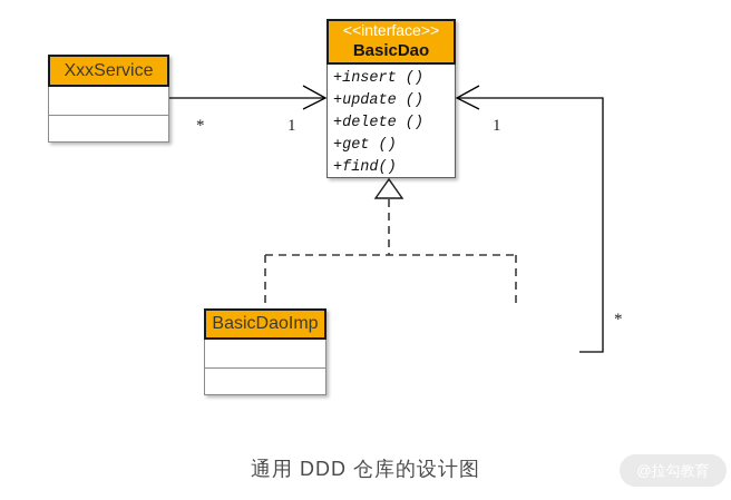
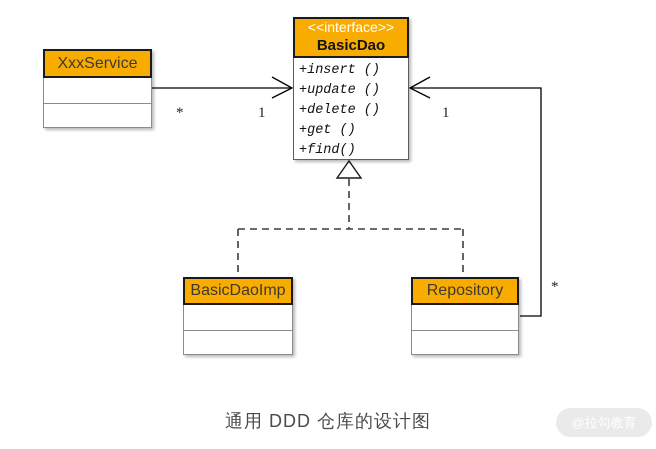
  XxxService
  <<interface>>
  BasicDao
  +insert ()
  +update ()
  +delete ()
  +get ()
  +find()
  BasicDaoImp
+ Repository
  *
  1
  1
  *
  通用 DDD 仓库的设计图
